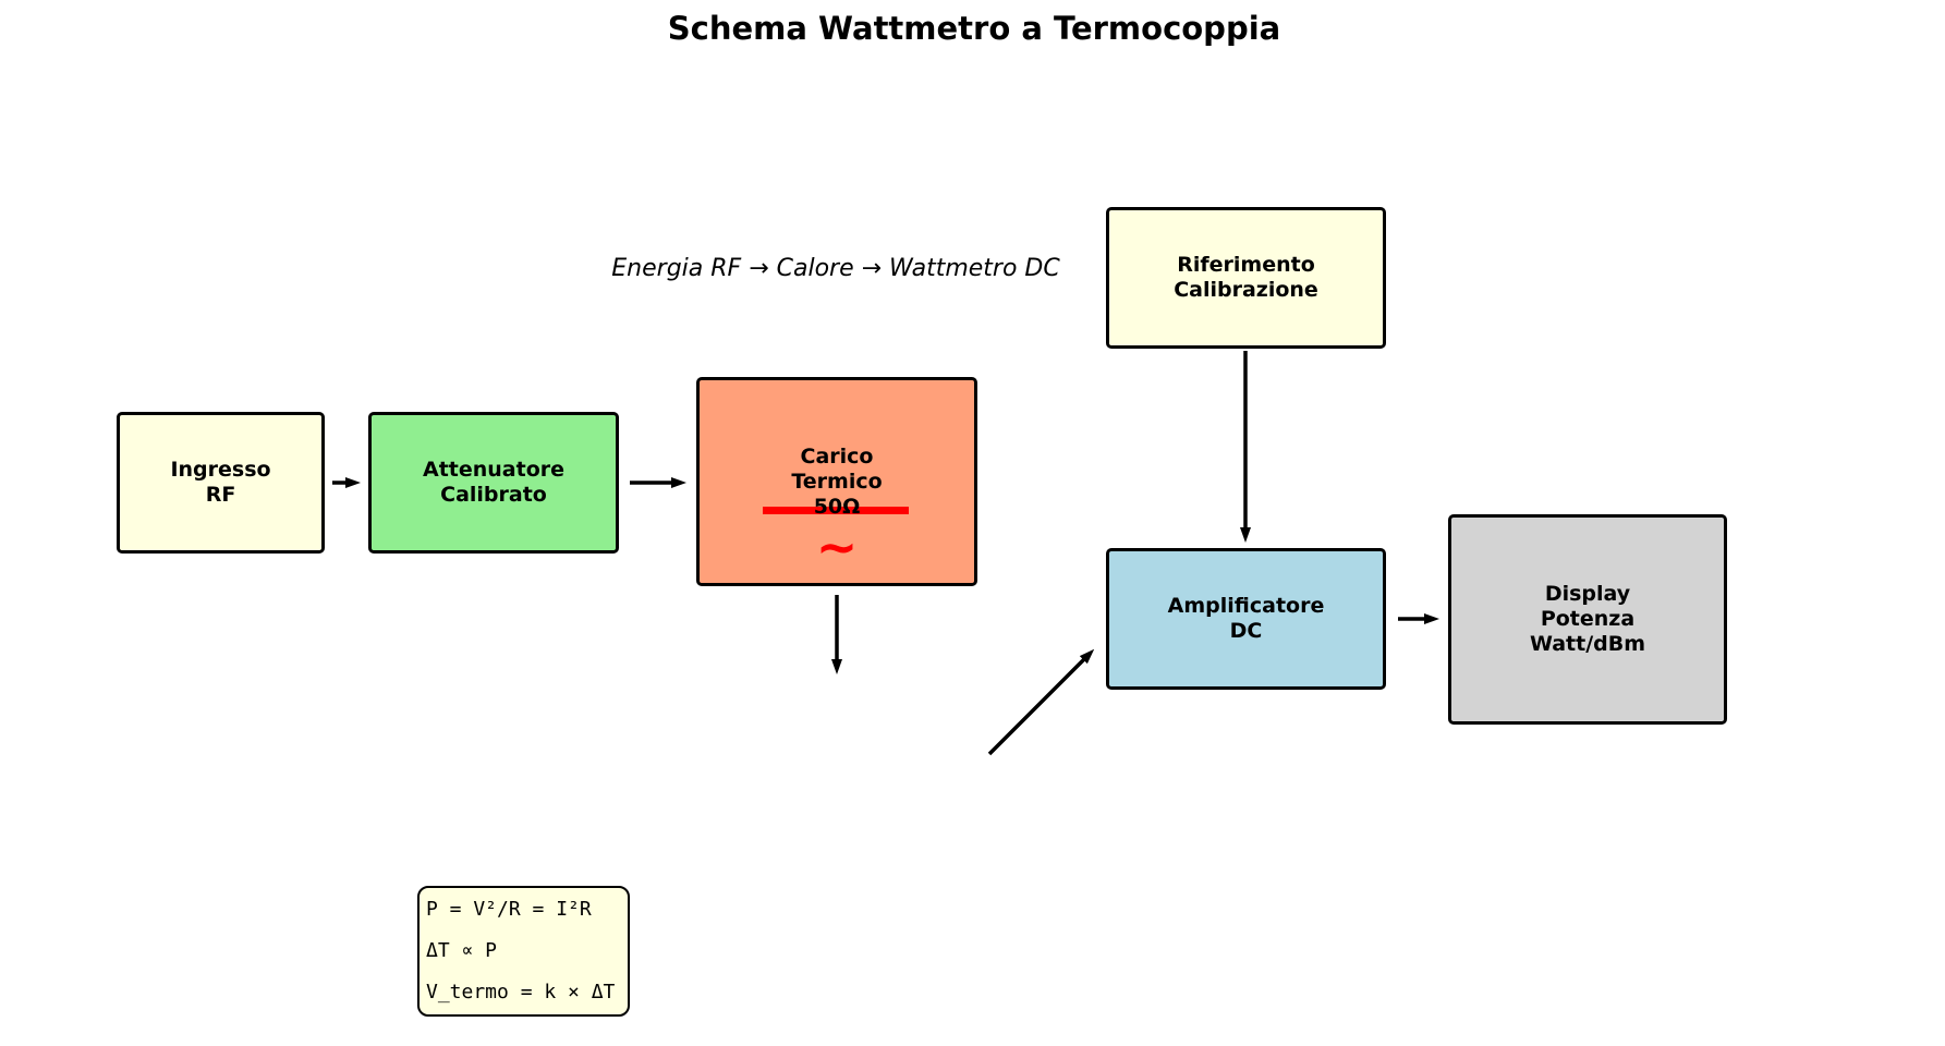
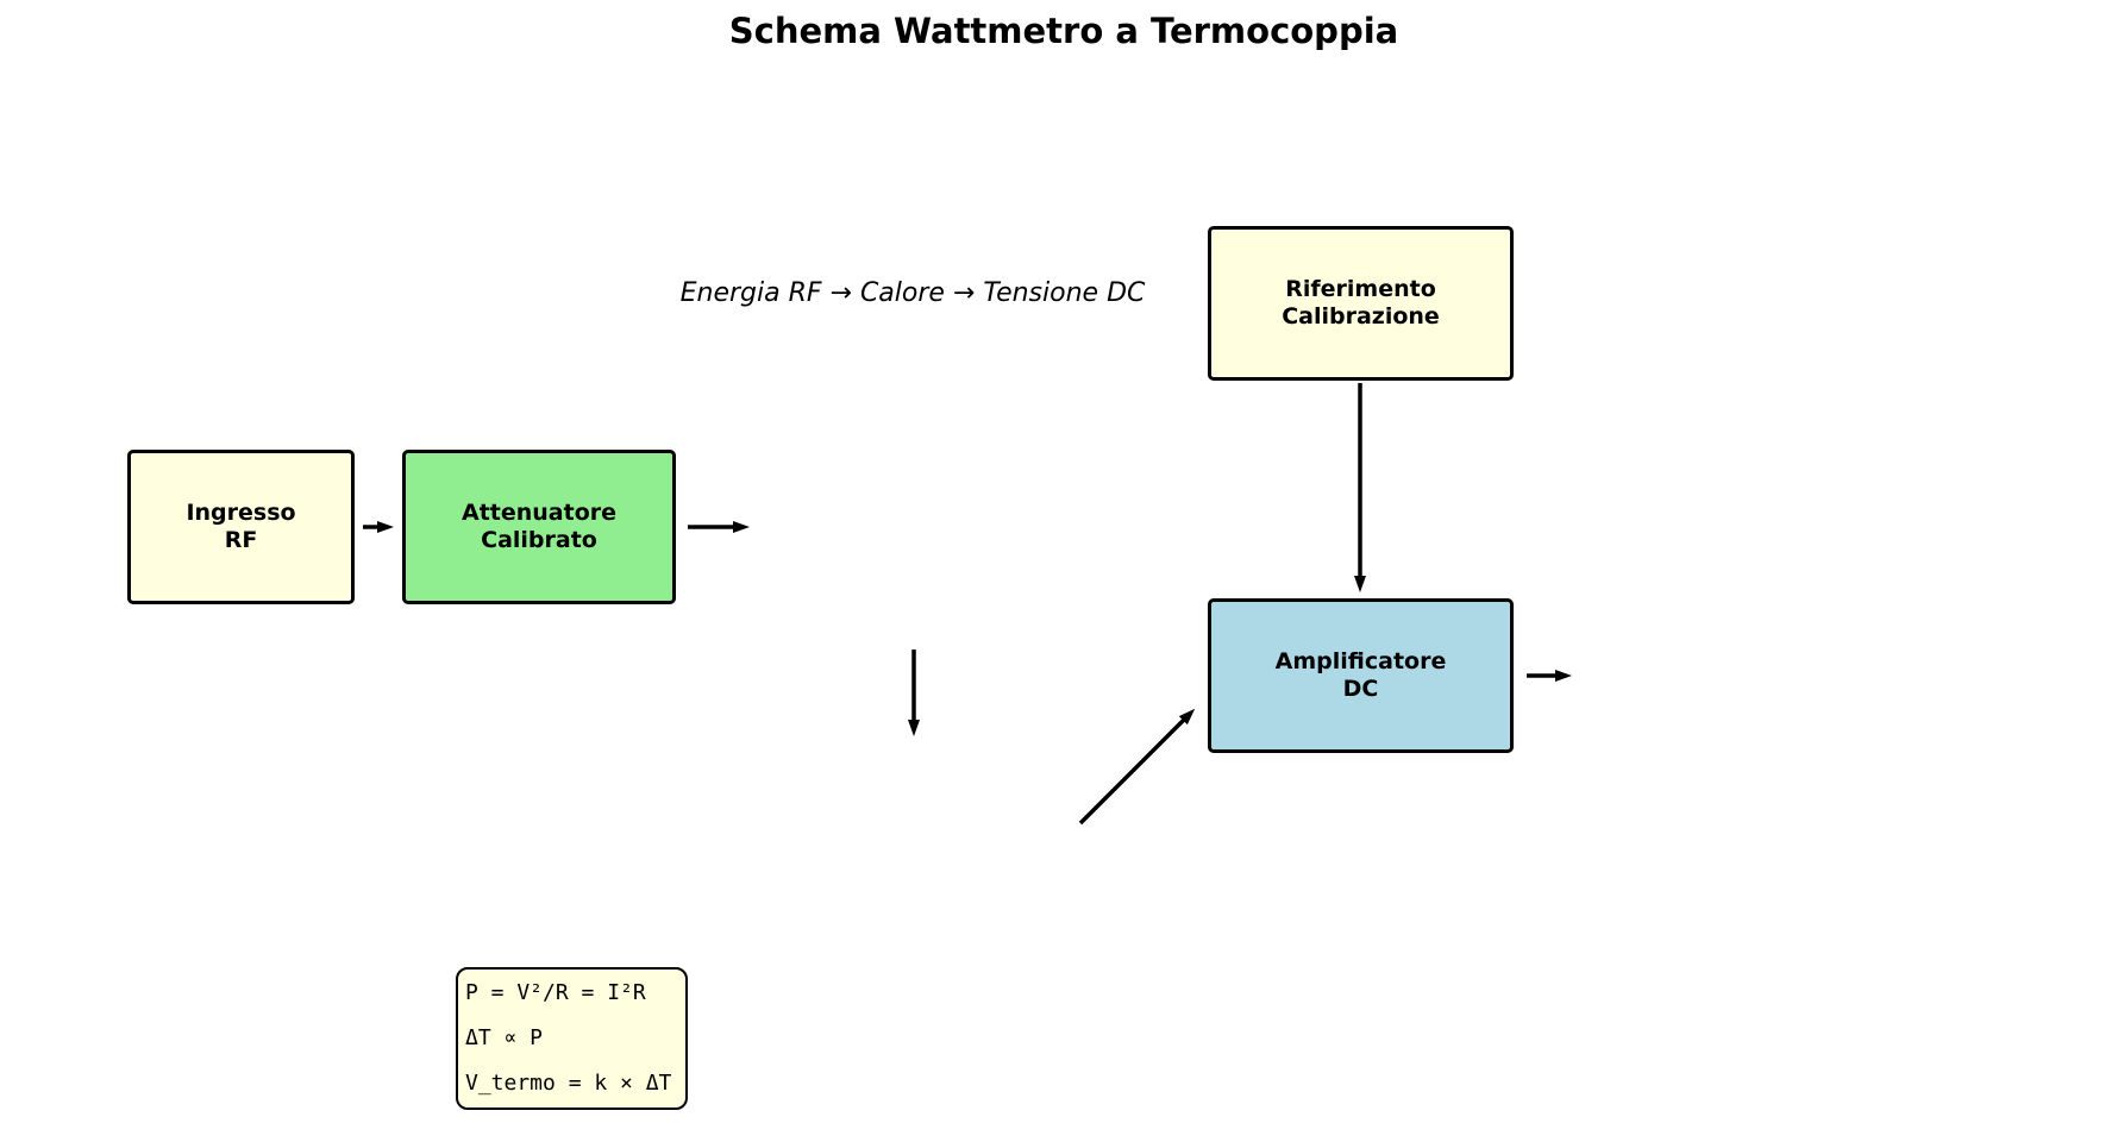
  Schema Wattmetro a Termocoppia
- Energia RF → Calore → Wattmetro DC
+ Energia RF → Calore → Tensione DC
  Ingresso
  RF
  Attenuatore
  Calibrato
- Carico
- Termico
- 50Ω
- ~
  Amplificatore
  DC
- Display
- Potenza
- Watt/dBm
  Riferimento
  Calibrazione
  P = V²/R = I²R
  ΔT ∝ P
  V_termo = k × ΔT
